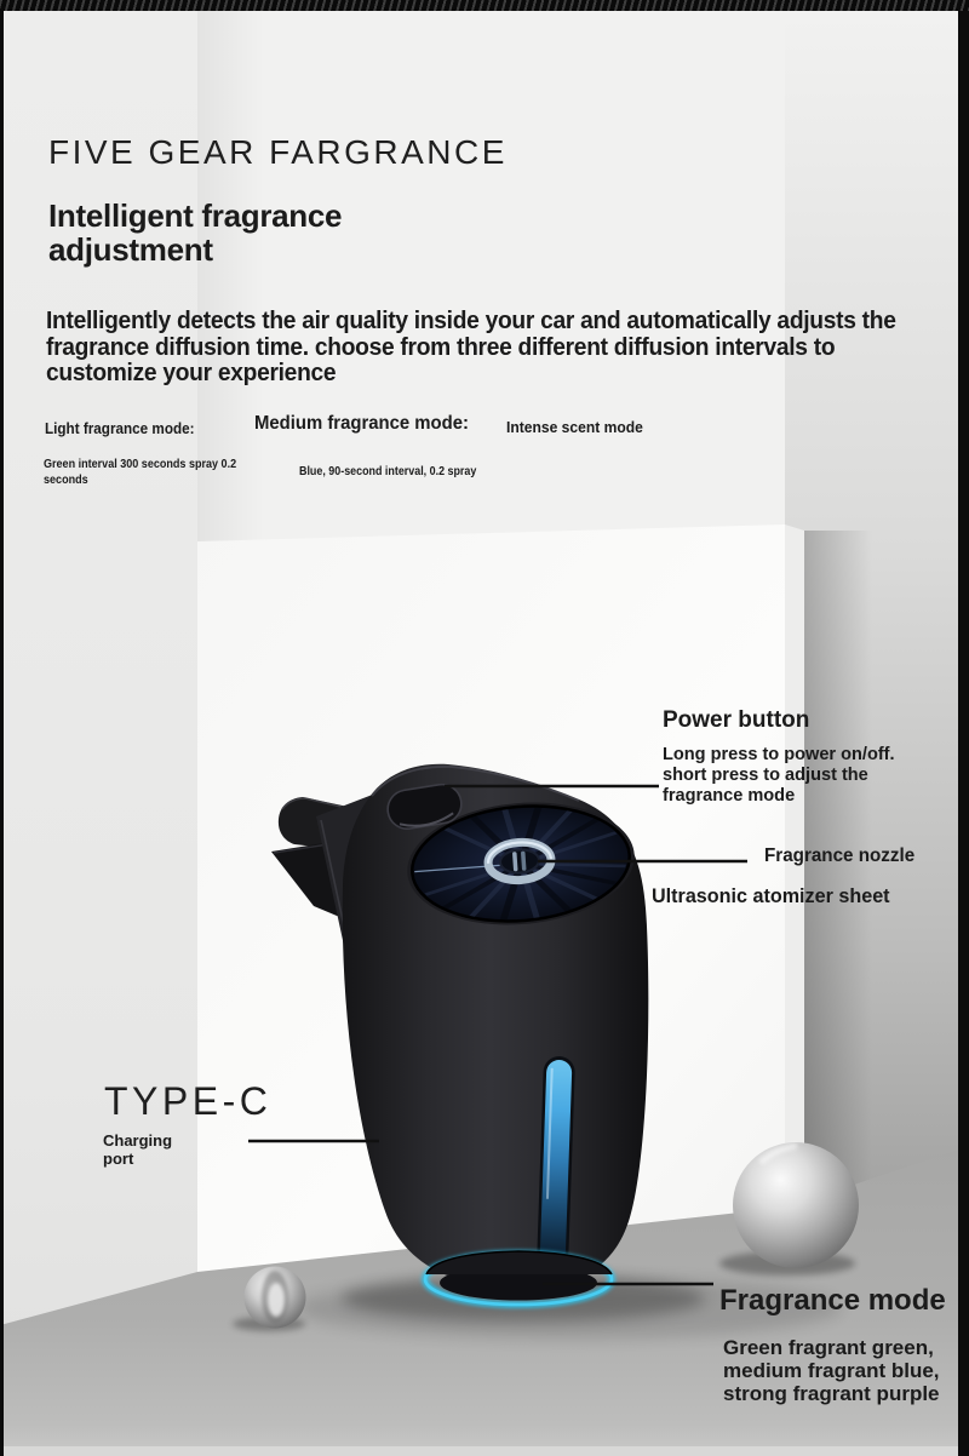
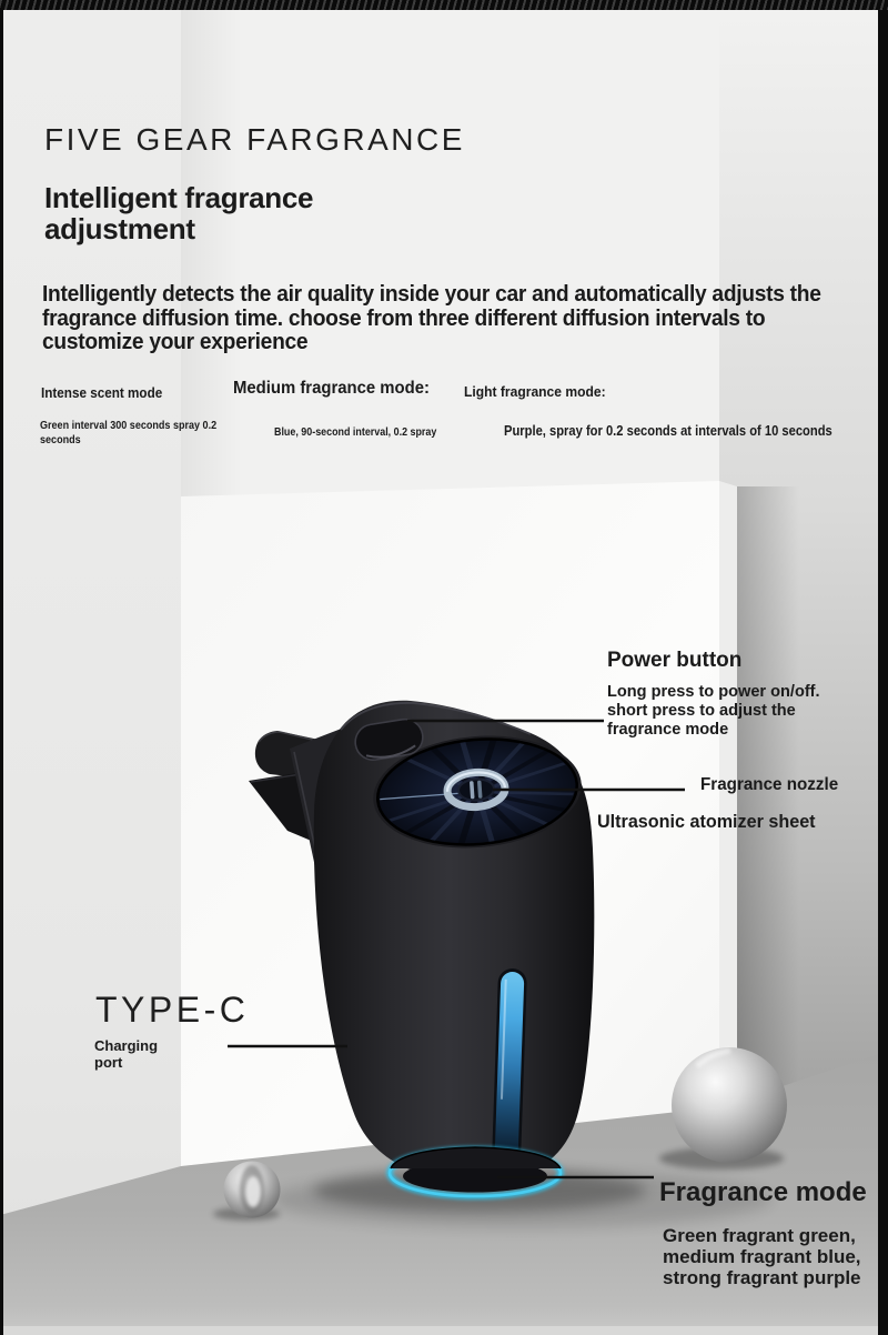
  FIVE GEAR FARGRANCE
  Intelligent fragrance adjustment
  Intelligently detects the air quality inside your car and automatically adjusts the fragrance diffusion time. choose from three different diffusion intervals to customize your experience
- Light fragrance mode:
+ Intense scent mode
  Green interval 300 seconds spray 0.2 seconds
  Medium fragrance mode:
  Blue, 90-second interval, 0.2 spray
- Intense scent mode
+ Light fragrance mode:
+ Purple, spray for 0.2 seconds at intervals of 10 seconds
  Power button
  Long press to power on/off. short press to adjust the fragrance mode
  Fragrance nozzle
  Ultrasonic atomizer sheet
  TYPE-C
  Charging port
  Fragrance mode
  Green fragrant green, medium fragrant blue, strong fragrant purple
